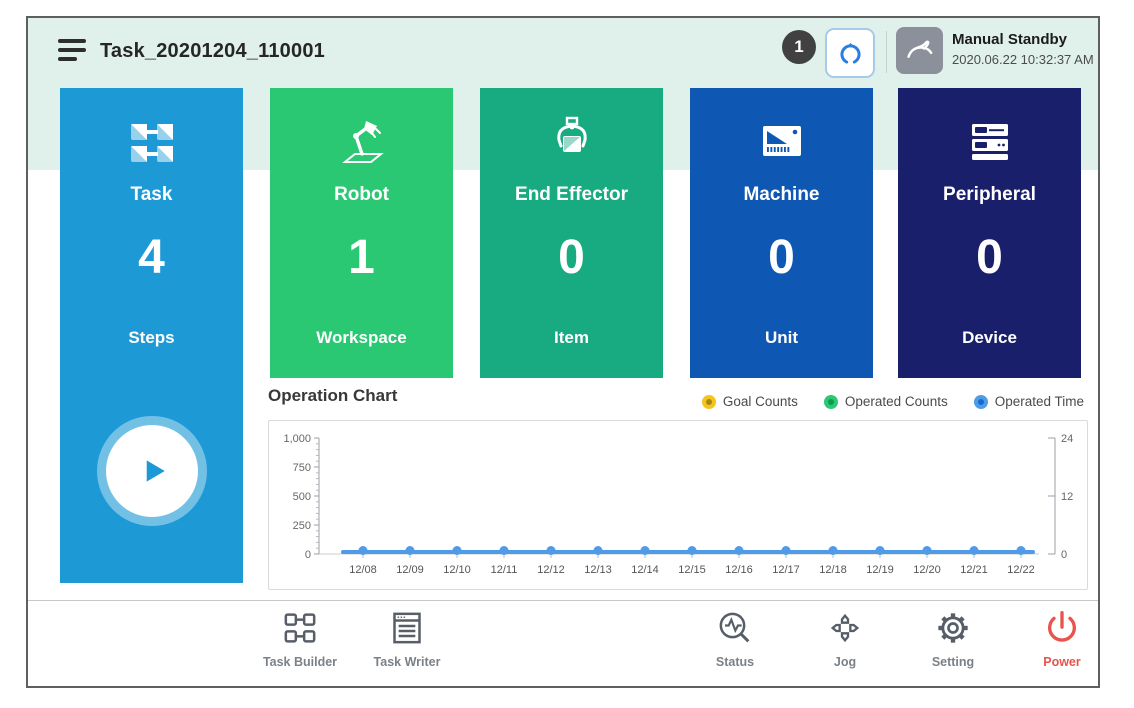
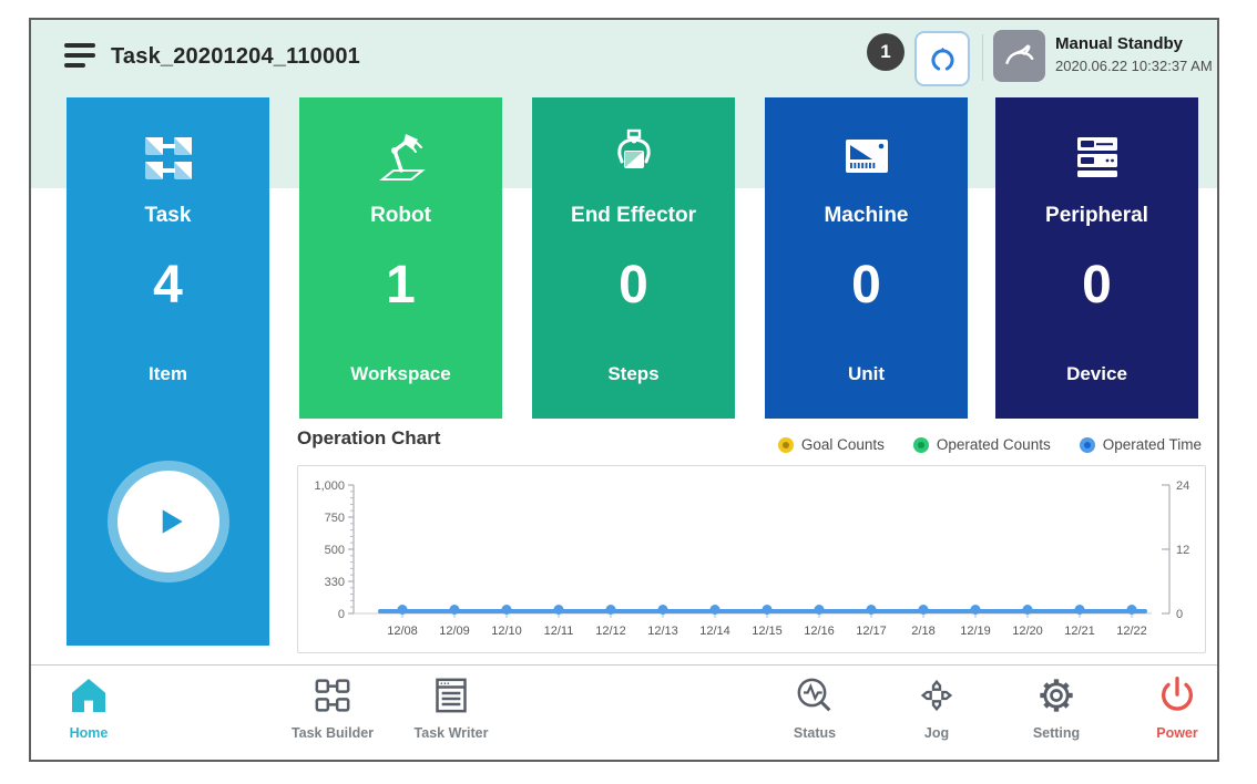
  Task_20201204_110001
  1
  Manual Standby
  2020.06.22 10:32:37 AM
  Task
  4
- Steps
+ Item
  Robot
  1
  Workspace
  End Effector
  0
- Item
+ Steps
  Machine
  0
  Unit
  Peripheral
  0
  Device
  Operation Chart
  Goal Counts
  Operated Counts
  Operated Time
  0
- 250
+ 330
  500
  750
  1,000
  0
  12
  24
  12/08
  12/09
  12/10
  12/11
  12/12
  12/13
  12/14
  12/15
  12/16
  12/17
- 12/18
+ 2/18
  12/19
  12/20
  12/21
  12/22
+ Home
  Task Builder
  Task Writer
  Status
  Jog
  Setting
  Power
